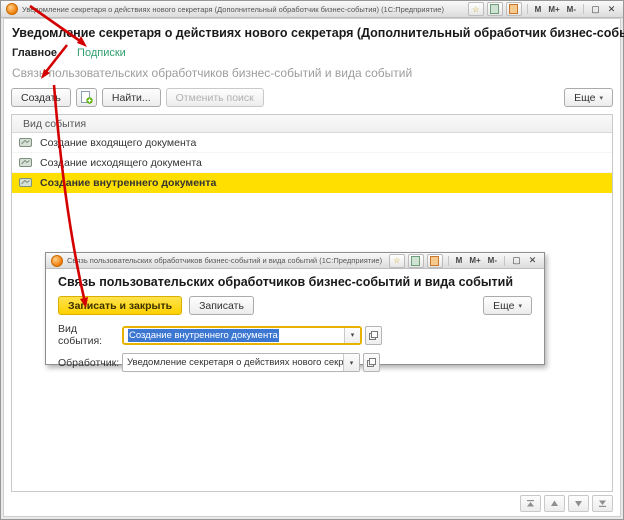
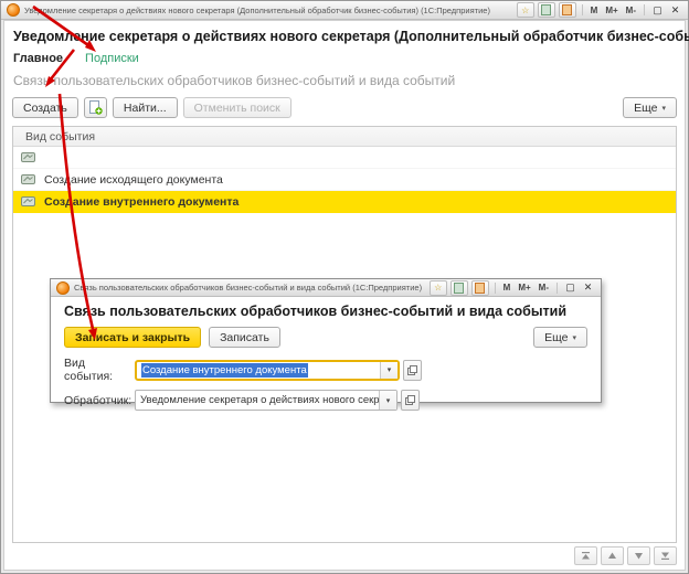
  Увомление секретаря о действиях нового секретаря (Дополнительный обработчик бизнес-события) (1С:Предприятие)
  ☆
  M
  M+
  M-
  ▢
  ✕
  Уведомлние секретаря о действиях нового секретаря (Дополнительный обработчик бизнес-со
  Главное
  Подписки
  Связь пользовательских обработчиков бизнес-событий и вида событий
  Создать
  Найти...
  Отменить поиск
  Еще
  Вид события
- Создание входящего документа
  Созание исходящего документа
  Создание внутреннего документа
  Связь пользовательских обработчиков бизнес-событий и вида событий (1С:Предприятие)
  ☆
  M
  M+
  M-
  ▢
  ✕
  Связь пользовательских обработчиков бизнес-событий и вида событий
  Записать и закрыть
  Записать
  Еще
  Вид события:
  Создание внутреннего документа
  Обработчик:
  Уведомление секретаря о действиях нового секр
